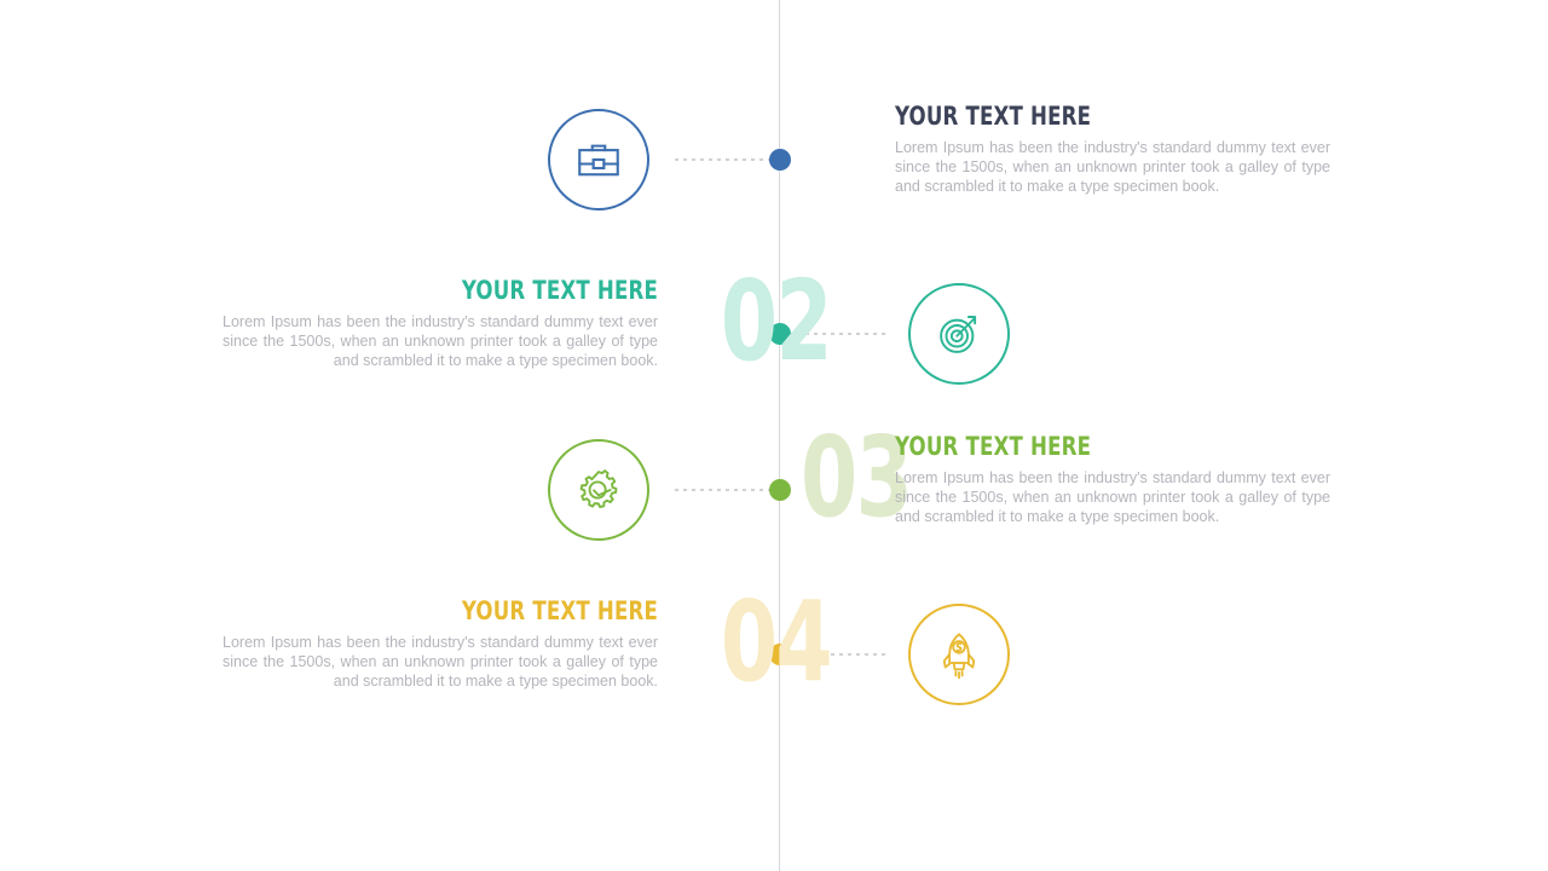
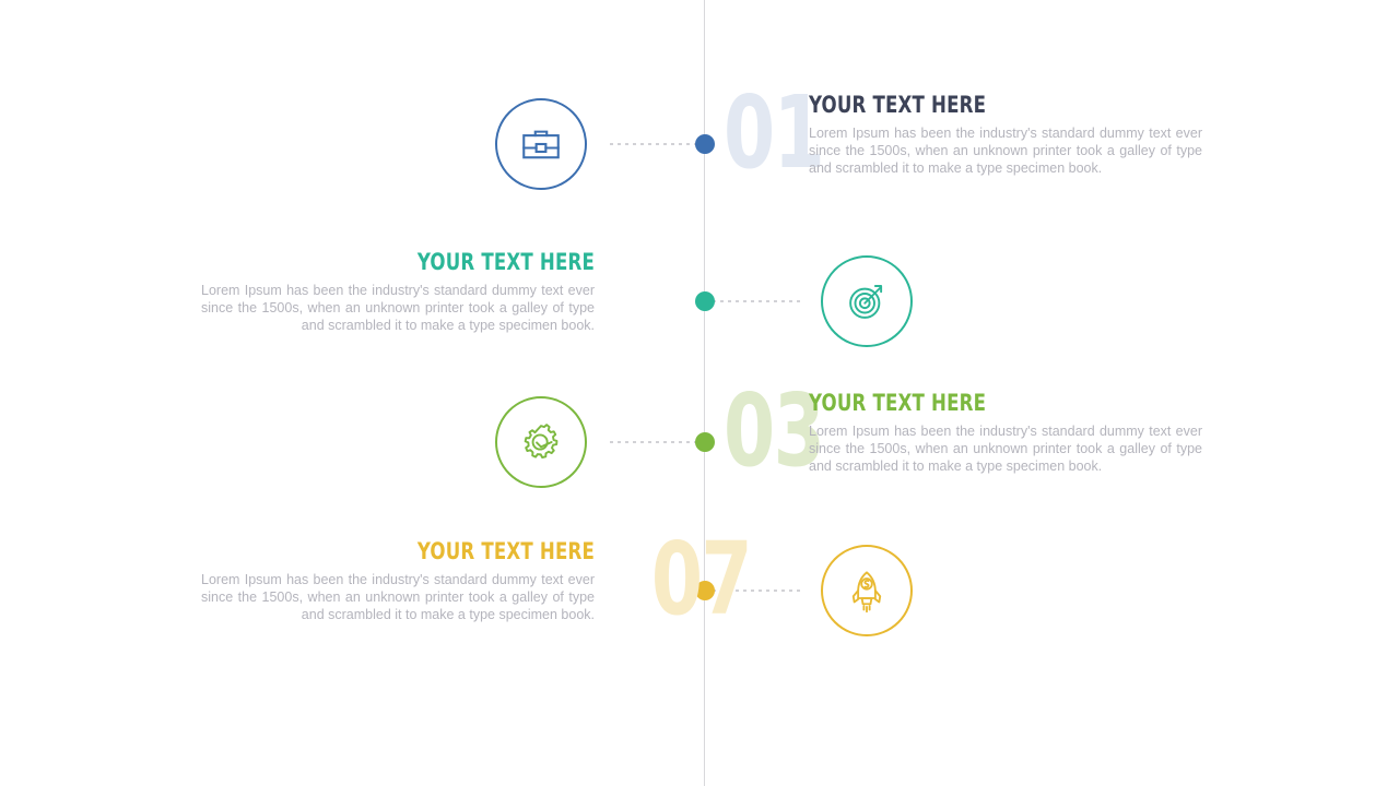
+ 01
  YOUR TEXT HERE
  Lorem Ipsum has been the industry's standard dummy text ever since the 1500s, when an unknown printer took a galley of type and scrambled it to make a type specimen book.
- 02
  YOUR TEXT HERE
  Lorem Ipsum has been the industry's standard dummy text ever since the 1500s, when an unknown printer took a galley of type and scrambled it to make a type specimen book.
  03
  YOUR TEXT HERE
  Lorem Ipsum has been the industry's standard dummy text ever since the 1500s, when an unknown printer took a galley of type and scrambled it to make a type specimen book.
- 04
+ 07
  YOUR TEXT HERE
  Lorem Ipsum has been the industry's standard dummy text ever since the 1500s, when an unknown printer took a galley of type and scrambled it to make a type specimen book.
